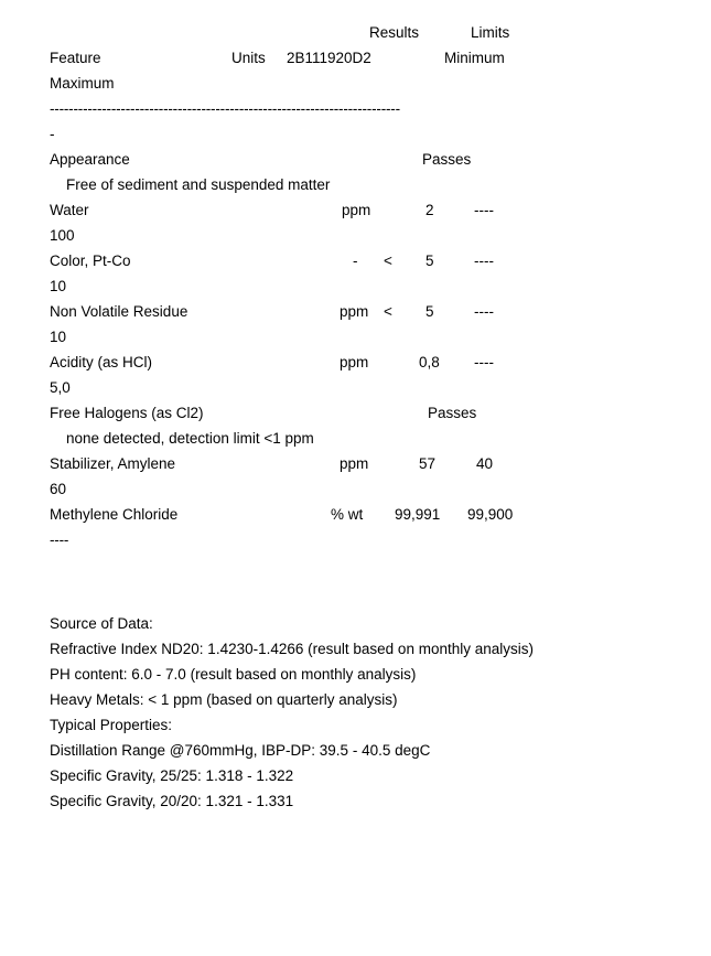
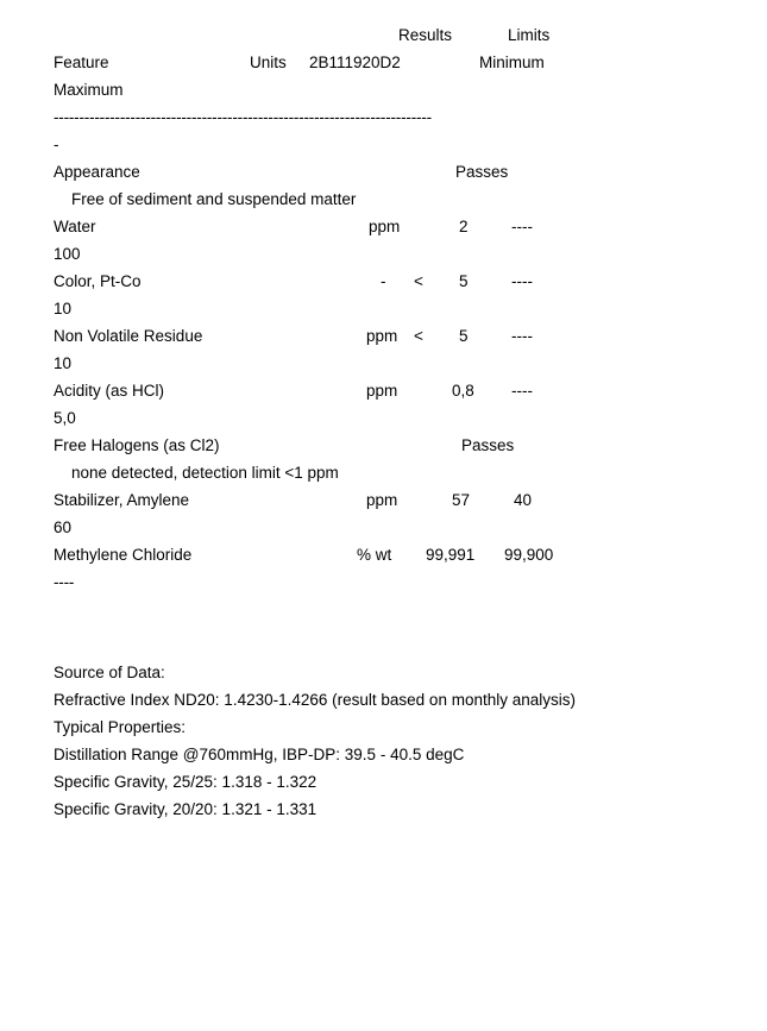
  Results
  Limits
  Feature
  Units
  2B111920D2
  Minimum
  Maximum
  --------------------------------------------------------------------------
  -
  Appearance
  Passes
  Free of sediment and suspended matter
  Water
  ppm
  2
  ----
  100
  Color, Pt-Co
  -
  <
  5
  ----
  10
  Non Volatile Residue
  ppm
  <
  5
  ----
  10
  Acidity (as HCl)
  ppm
  0,8
  ----
  5,0
  Free Halogens (as Cl2)
  Passes
  none detected, detection limit <1 ppm
  Stabilizer, Amylene
  ppm
  57
  40
  60
  Methylene Chloride
  % wt
  99,991
  99,900
  ----
  Source of Data:
  Refractive Index ND20: 1.4230-1.4266 (result based on monthly analysis)
- PH content: 6.0 - 7.0 (result based on monthly analysis)
- Heavy Metals: < 1 ppm (based on quarterly analysis)
  Typical Properties:
  Distillation Range @760mmHg, IBP-DP: 39.5 - 40.5 degC
  Specific Gravity, 25/25: 1.318 - 1.322
  Specific Gravity, 20/20: 1.321 - 1.331
